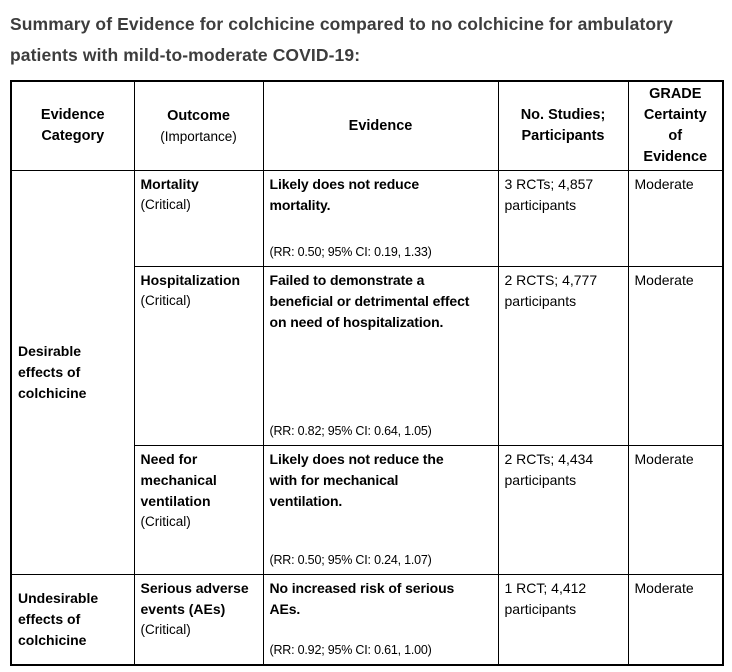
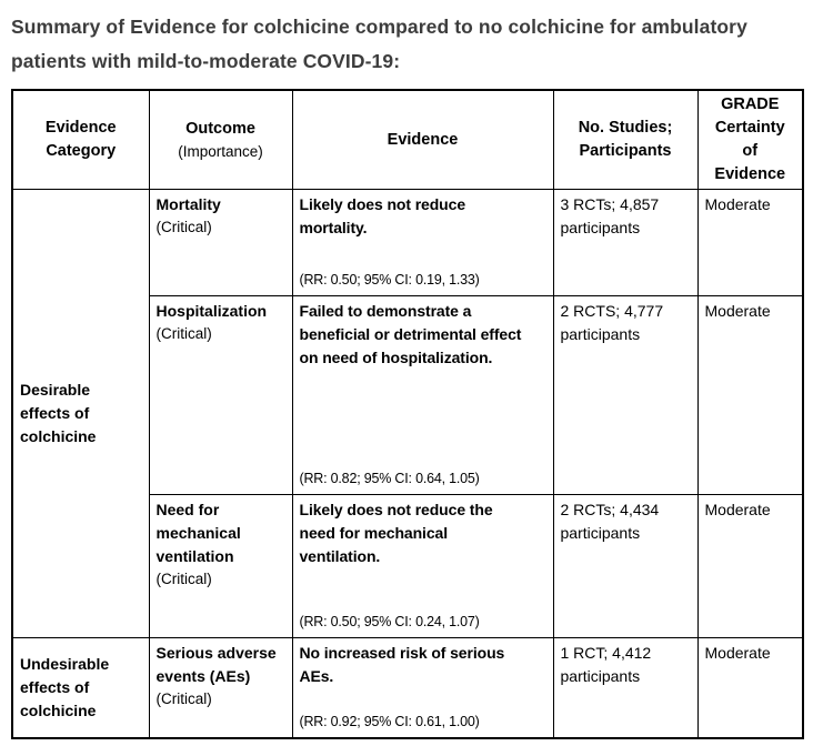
  Summary of Evidence for colchicine compared to no colchicine for ambulatory
  patients with mild-to-moderate COVID-19:
  Evidence Category	Outcome (Importance)	Evidence	No. Studies; Participants	GRADE Certainty of Evidence
  Desirable effects of colchicine	Mortality (Critical)	Likely does not reduce mortality. (RR: 0.50; 95% CI: 0.19, 1.33)	3 RCTs; 4,857 participants	Moderate
  Hospitalization (Critical)	Failed to demonstrate a beneficial or detrimental effect on need of hospitalization. (RR: 0.82; 95% CI: 0.64, 1.05)	2 RCTS; 4,777 participants	Moderate
- Need for mechanical ventilation (Critical)	Likely does not reduce the with for mechanical ventilation. (RR: 0.50; 95% CI: 0.24, 1.07)	2 RCTs; 4,434 participants	Moderate
+ Need for mechanical ventilation (Critical)	Likely does not reduce the need for mechanical ventilation. (RR: 0.50; 95% CI: 0.24, 1.07)	2 RCTs; 4,434 participants	Moderate
  Undesirable effects of colchicine	Serious adverse events (AEs) (Critical)	No increased risk of serious AEs. (RR: 0.92; 95% CI: 0.61, 1.00)	1 RCT; 4,412 participants	Moderate
